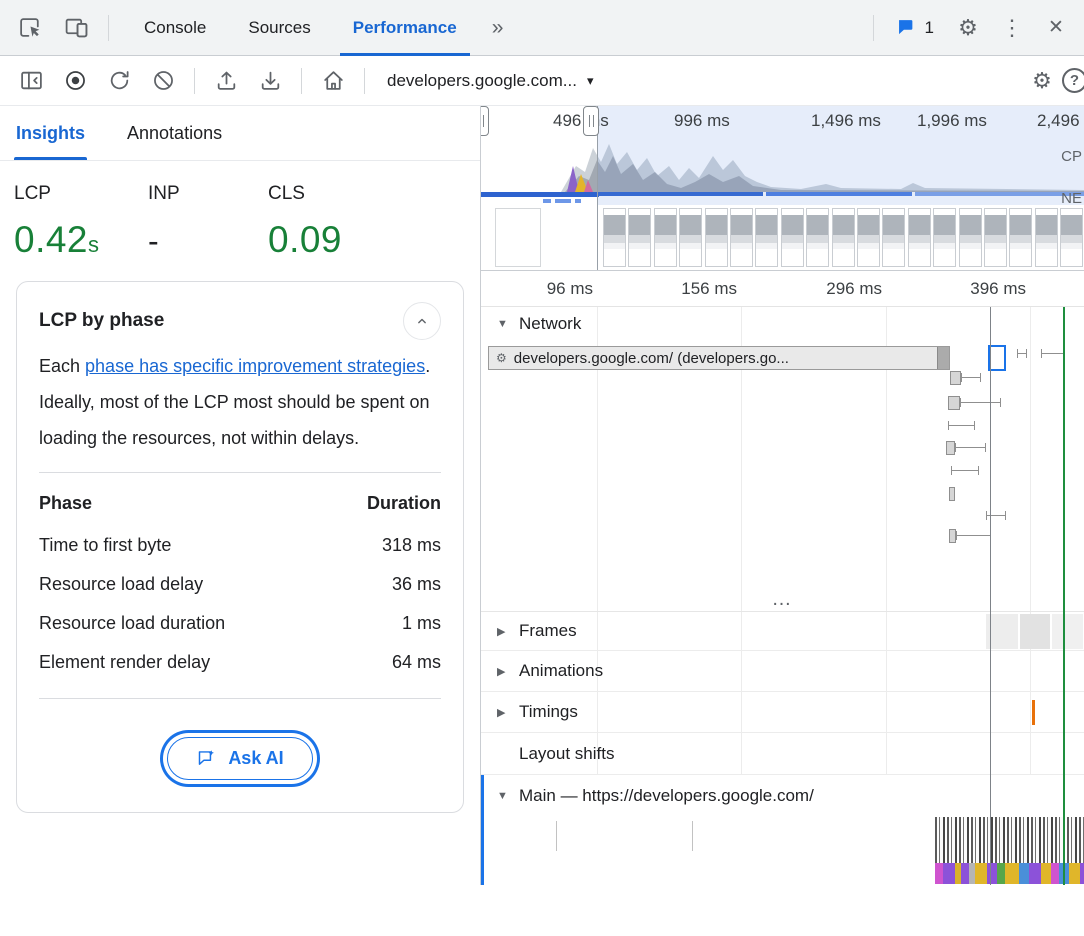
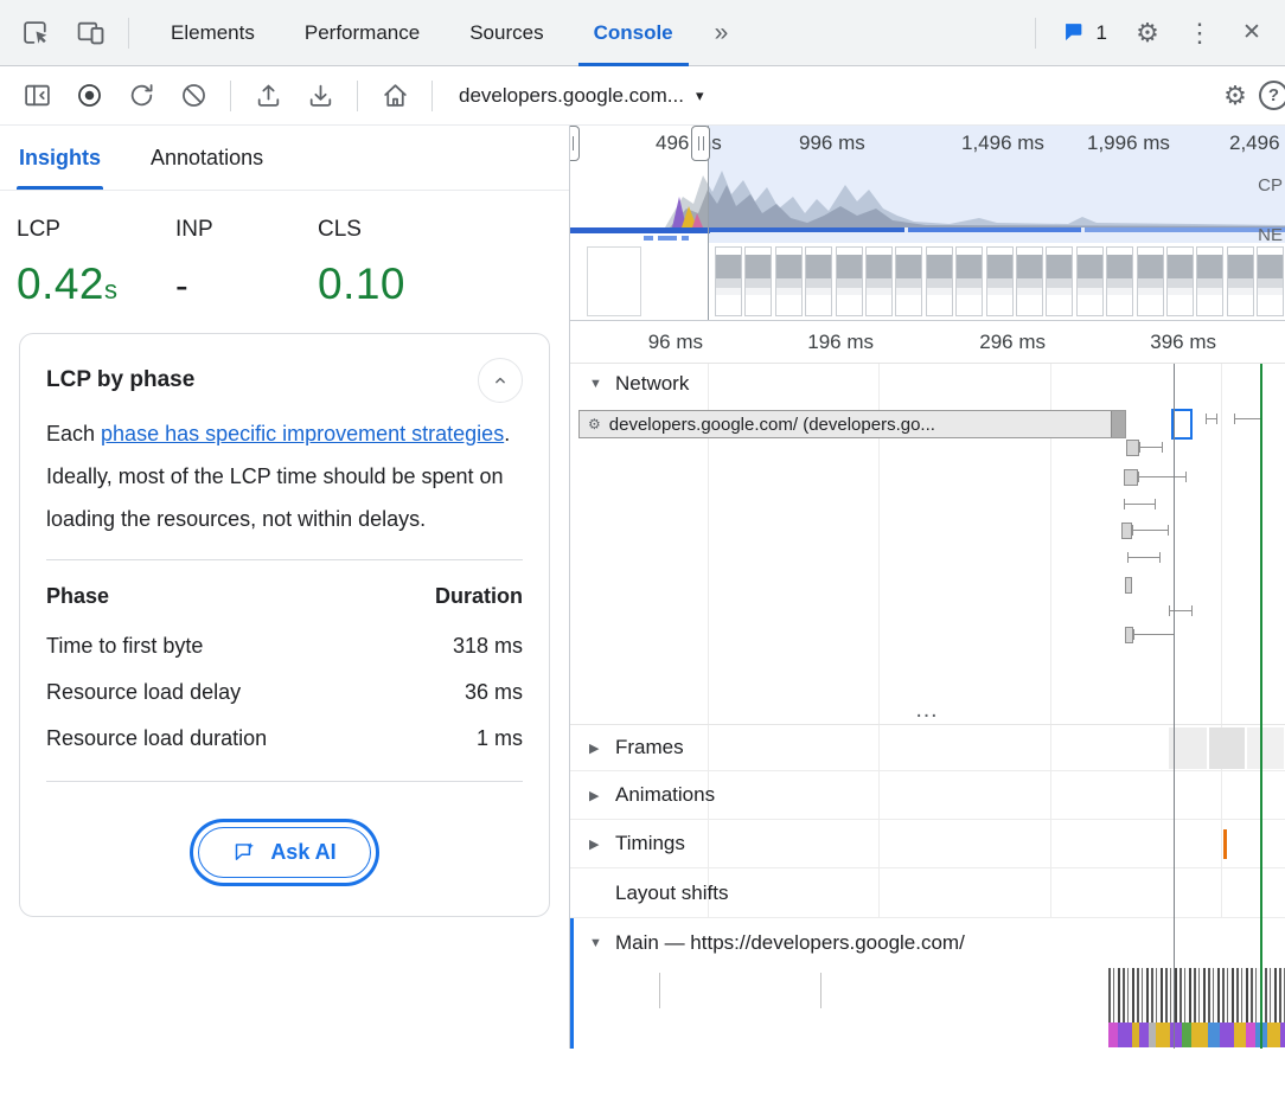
+ Elements
- Console
+ Performance
  Sources
- Performance
+ Console
  »
  1
  ⚙
  ⋮
  ✕
  developers.google.com...
  ▾
  ⚙
  ?
  Insights
  Annotations
  LCP
  0.42s
  INP
  -
  CLS
- 0.09
+ 0.10
  LCP by phase
- Each phase has specific improvement strategies. Ideally, most of the LCP most should be spent on loading the resources, not within delays.
+ Each phase has specific improvement strategies. Ideally, most of the LCP time should be spent on loading the resources, not within delays.
  Phase
  Duration
  Time to first byte
  318 ms
  Resource load delay
  36 ms
  Resource load duration
  1 ms
- Element render delay
- 64 ms
  Ask AI
  496s
  996 ms
  1,496 ms
  1,996 ms
  2,496
  CP
  NE
  96 ms
- 156 ms
+ 196 ms
  296 ms
  396 ms
  ▼
  Network
  ⚙
  developers.google.com/ (developers.go...
  …
  ▶
  Frames
  ▶
  Animations
  ▶
  Timings
  Layout shifts
  ▼
  Main — https://developers.google.com/
